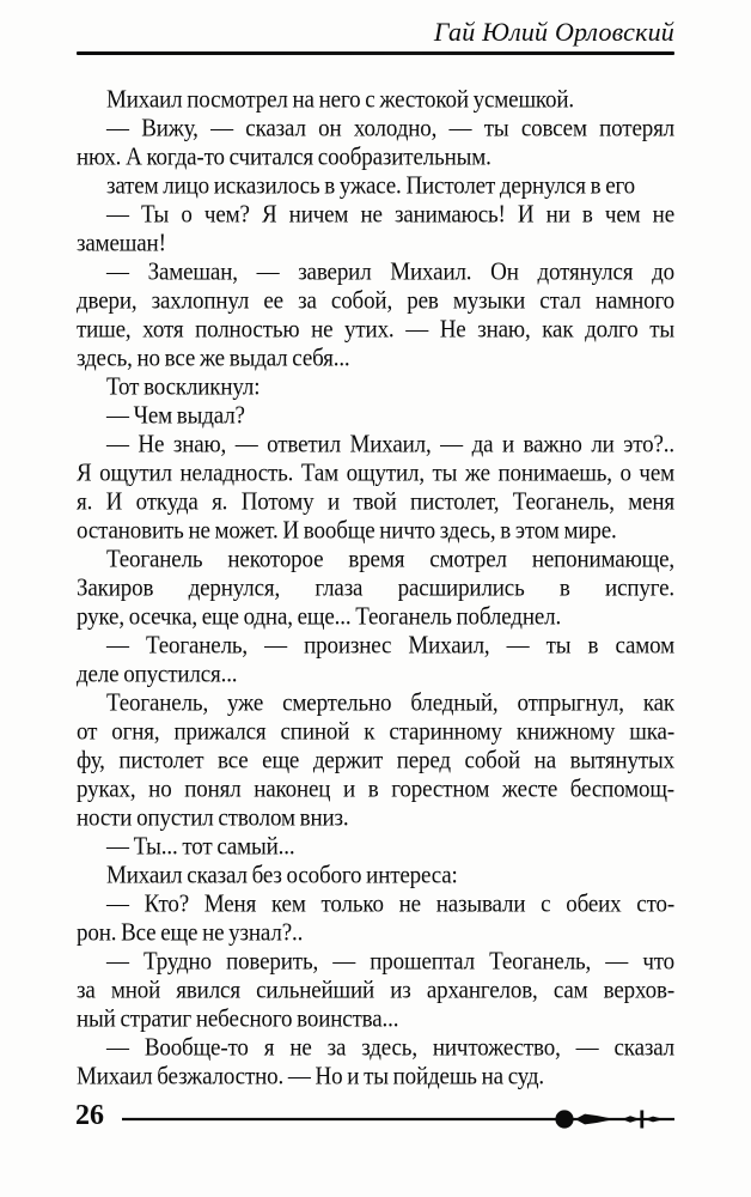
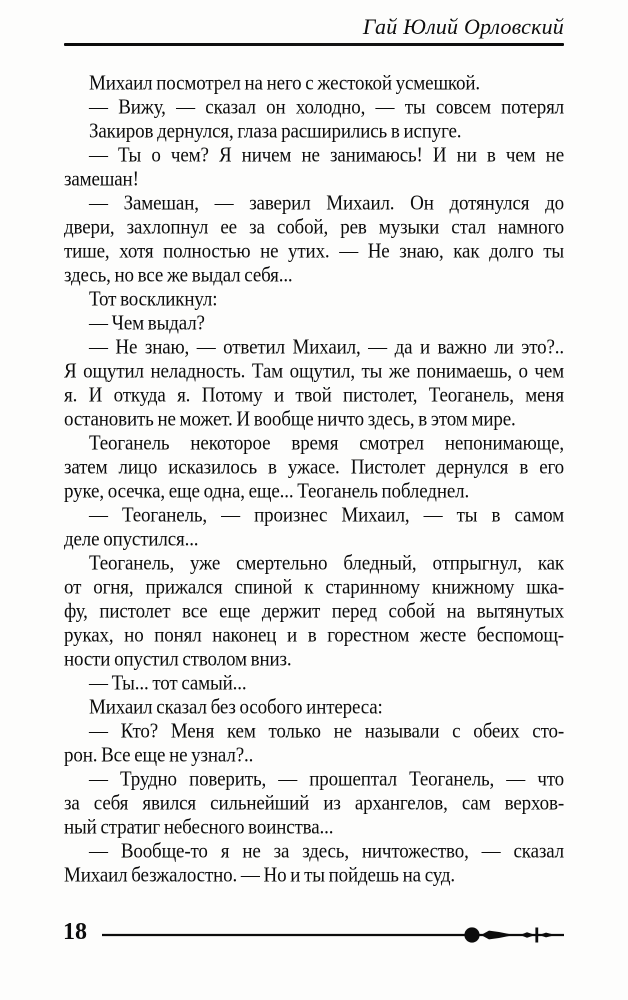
  Гай Юлий Орловский
  Михаил посмотрел на него с жестокой усмешкой.
  — Вижу, — сказал он холодно, — ты совсем потерял
- нюх. А когда-то считался сообразительным.
- затем лицо исказилось в ужасе. Пистолет дернулся в его
+ Закиров дернулся, глаза расширились в испуге.
  — Ты о чем? Я ничем не занимаюсь! И ни в чем не
  замешан!
  — Замешан, — заверил Михаил. Он дотянулся до
  двери, захлопнул ее за собой, рев музыки стал намного
  тише, хотя полностью не утих. — Не знаю, как долго ты
  здесь, но все же выдал себя...
  Тот воскликнул:
  — Чем выдал?
  — Не знаю, — ответил Михаил, — да и важно ли это?..
  Я ощутил неладность. Там ощутил, ты же понимаешь, о чем
  я. И откуда я. Потому и твой пистолет, Теоганель, меня
  остановить не может. И вообще ничто здесь, в этом мире.
  Теоганель некоторое время смотрел непонимающе,
- Закиров дернулся, глаза расширились в испуге.
+ затем лицо исказилось в ужасе. Пистолет дернулся в его
  руке, осечка, еще одна, еще... Теоганель побледнел.
  — Теоганель, — произнес Михаил, — ты в самом
  деле опустился...
  Теоганель, уже смертельно бледный, отпрыгнул, как
  от огня, прижался спиной к старинному книжному шка-
  фу, пистолет все еще держит перед собой на вытянутых
  руках, но понял наконец и в горестном жесте беспомощ-
  ности опустил стволом вниз.
  — Ты... тот самый...
  Михаил сказал без особого интереса:
  — Кто? Меня кем только не называли с обеих сто-
  рон. Все еще не узнал?..
  — Трудно поверить, — прошептал Теоганель, — что
- за мной явился сильнейший из архангелов, сам верхов-
+ за себя явился сильнейший из архангелов, сам верхов-
  ный стратиг небесного воинства...
  — Вообще-то я не за здесь, ничтожество, — сказал
  Михаил безжалостно. — Но и ты пойдешь на суд.
- 26
+ 18
